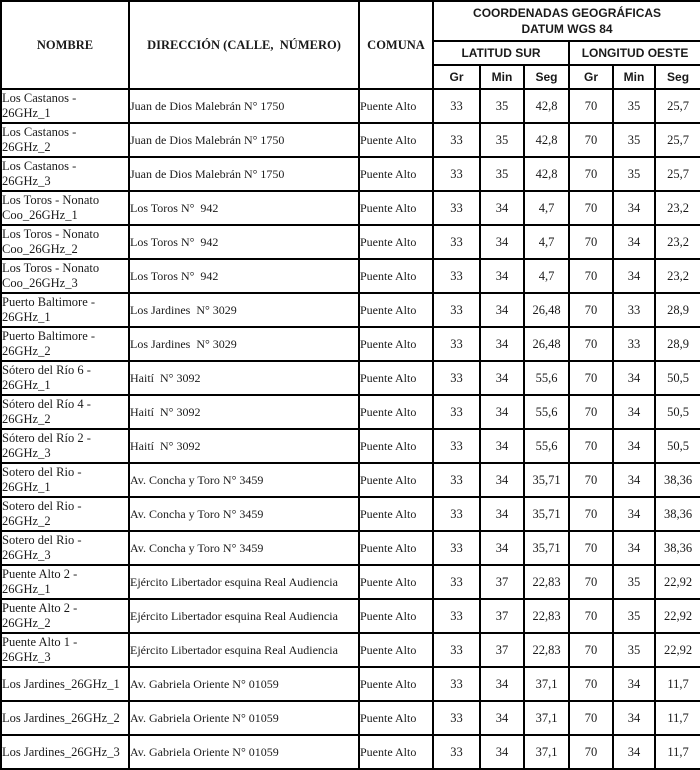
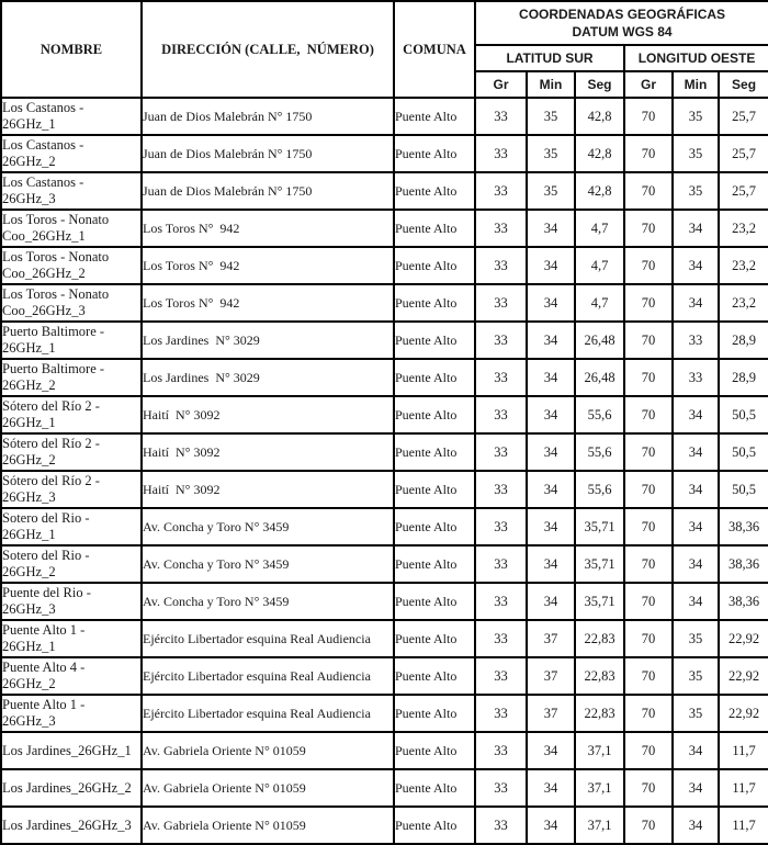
  NOMBRE	DIRECCIÓN (CALLE, NÚMERO)	COMUNA	COORDENADAS GEOGRÁFICAS DATUM WGS 84
  LATITUD SUR	LONGITUD OESTE
  Gr	Min	Seg	Gr	Min	Seg
  Los Castanos - 26GHz_1	Juan de Dios Malebrán N° 1750	Puente Alto	33	35	42,8	70	35	25,7
  Los Castanos - 26GHz_2	Juan de Dios Malebrán N° 1750	Puente Alto	33	35	42,8	70	35	25,7
  Los Castanos - 26GHz_3	Juan de Dios Malebrán N° 1750	Puente Alto	33	35	42,8	70	35	25,7
  Los Toros - Nonato Coo_26GHz_1	Los Toros N° 942	Puente Alto	33	34	4,7	70	34	23,2
  Los Toros - Nonato Coo_26GHz_2	Los Toros N° 942	Puente Alto	33	34	4,7	70	34	23,2
  Los Toros - Nonato Coo_26GHz_3	Los Toros N° 942	Puente Alto	33	34	4,7	70	34	23,2
  Puerto Baltimore - 26GHz_1	Los Jardines N° 3029	Puente Alto	33	34	26,48	70	33	28,9
  Puerto Baltimore - 26GHz_2	Los Jardines N° 3029	Puente Alto	33	34	26,48	70	33	28,9
- Sótero del Río 6 - 26GHz_1	Haití N° 3092	Puente Alto	33	34	55,6	70	34	50,5
+ Sótero del Río 2 - 26GHz_1	Haití N° 3092	Puente Alto	33	34	55,6	70	34	50,5
- Sótero del Río 4 - 26GHz_2	Haití N° 3092	Puente Alto	33	34	55,6	70	34	50,5
+ Sótero del Río 2 - 26GHz_2	Haití N° 3092	Puente Alto	33	34	55,6	70	34	50,5
  Sótero del Río 2 - 26GHz_3	Haití N° 3092	Puente Alto	33	34	55,6	70	34	50,5
  Sotero del Rio - 26GHz_1	Av. Concha y Toro N° 3459	Puente Alto	33	34	35,71	70	34	38,36
  Sotero del Rio - 26GHz_2	Av. Concha y Toro N° 3459	Puente Alto	33	34	35,71	70	34	38,36
- Sotero del Rio - 26GHz_3	Av. Concha y Toro N° 3459	Puente Alto	33	34	35,71	70	34	38,36
+ Puente del Rio - 26GHz_3	Av. Concha y Toro N° 3459	Puente Alto	33	34	35,71	70	34	38,36
- Puente Alto 2 - 26GHz_1	Ejército Libertador esquina Real Audiencia	Puente Alto	33	37	22,83	70	35	22,92
+ Puente Alto 1 - 26GHz_1	Ejército Libertador esquina Real Audiencia	Puente Alto	33	37	22,83	70	35	22,92
- Puente Alto 2 - 26GHz_2	Ejército Libertador esquina Real Audiencia	Puente Alto	33	37	22,83	70	35	22,92
+ Puente Alto 4 - 26GHz_2	Ejército Libertador esquina Real Audiencia	Puente Alto	33	37	22,83	70	35	22,92
  Puente Alto 1 - 26GHz_3	Ejército Libertador esquina Real Audiencia	Puente Alto	33	37	22,83	70	35	22,92
  Los Jardines_26GHz_1	Av. Gabriela Oriente N° 01059	Puente Alto	33	34	37,1	70	34	11,7
  Los Jardines_26GHz_2	Av. Gabriela Oriente N° 01059	Puente Alto	33	34	37,1	70	34	11,7
  Los Jardines_26GHz_3	Av. Gabriela Oriente N° 01059	Puente Alto	33	34	37,1	70	34	11,7
